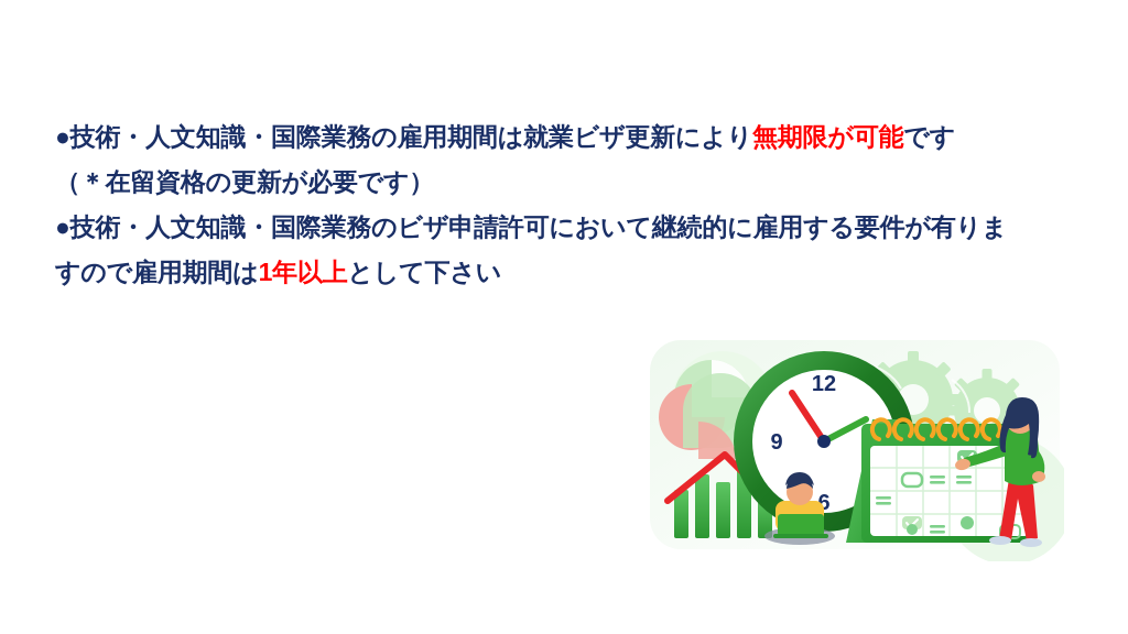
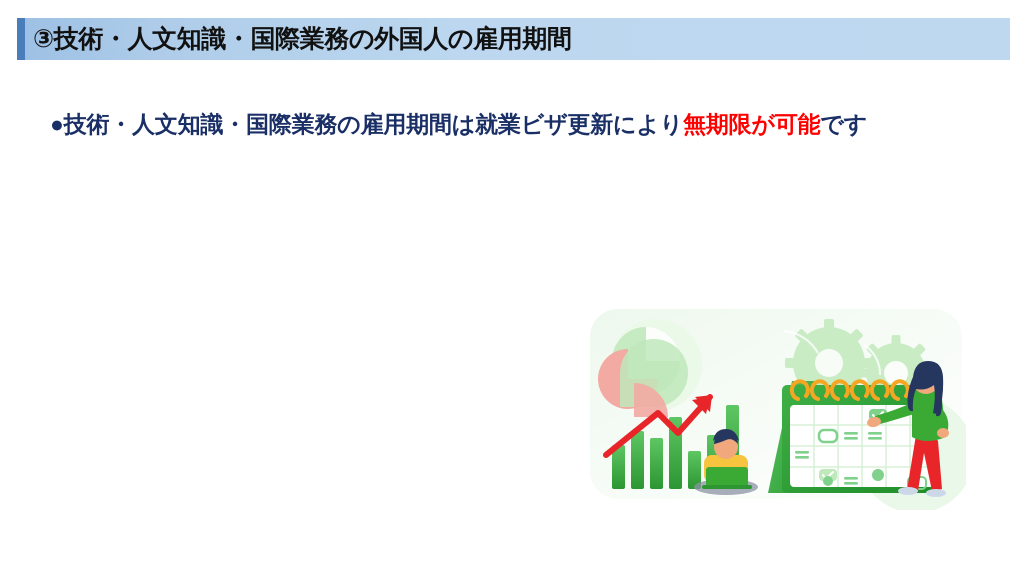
+ ③技術・人文知識・国際業務の外国人の雇用期間
  ●技術・人文知識・国際業務の雇用期間は就業ビザ更新により無期限が可能です
- （＊在留資格の更新が必要です）
- ●技術・人文知識・国際業務のビザ申請許可において継続的に雇用する要件が有りま
- すので雇用期間は1年以上として下さい
- 12
- 6
- 9
